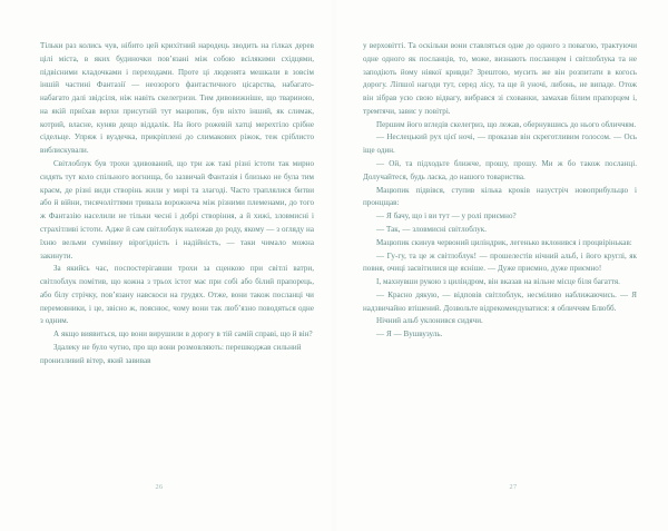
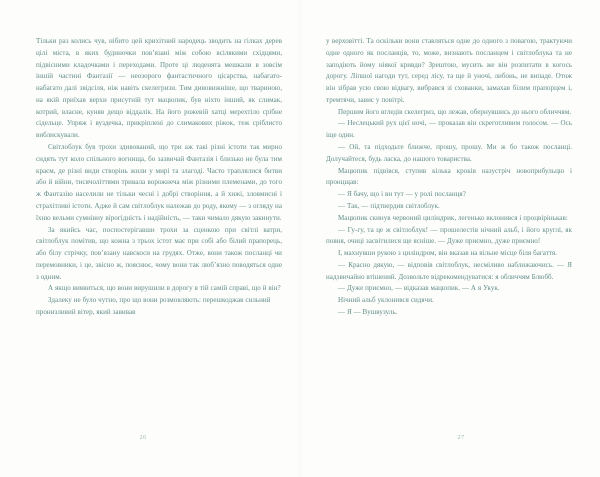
  Тільки раз колись чув, нібито цей крихітний народець зводить на гілках дерев цілі міста, в яких будиночки пов’язані між собою всілякими східцями, іншій частині Фантазії — неозорого фантастичного цісарства, набагато-набагато далі звідсіля, ніж навіть скелегризи. Тим дивовижніше, що твариною, на якій приїхав верхи присутній тут мацюпик, був ніхто інший, як слимак, котрий, власне, куняв дещо віддалік. На його рожевій хатці мерехтіло срібне сідельце. Упряж і вуздечка, прикріплені до слимакових ріжок, теж сріблисто виблискували.
- Світлоблук був трохи здивований, що три аж такі різні істоти так мирно сидять тут коло спільного вогнища, бо зазвичай Фантазія і близько не була тим краєм, де різні види створінь жили у мирі та злагоді. Часто траплялися битви або й війни, тисячоліттями тривала ворожнеча між різними племенами, до того ж Фантазію населили не тільки чесні і добрі створіння, а й хижі, зловмисні і страхітливі істоти. Адже й сам світлоблук належав до роду, якому — з огляду на їхню вельми сумнівну вірогідність і надійність, — таки чимало можна закинути.
+ Світлоблук був трохи здивований, що три аж такі різні істоти так мирно сидять тут коло спільного вогнища, бо зазвичай Фантазія і близько не була тим краєм, де різні види створінь жили у мирі та злагоді. Часто траплялися битви або й війни, тисячоліттями тривала ворожнеча між різними племенами, до того ж Фантазію населили не тільки чесні і добрі створіння, а й хижі, зловмисні і страхітливі істоти. Адже й сам світлоблук належав до роду, якому — з огляду на їхню вельми сумнівну вірогідність і надійність, — таки чимало дякую закинути.
  За якийсь час, поспостерігавши трохи за сценкою при світлі ватри, світлоблук помітив, що кожна з трьох істот має при собі або білий прапорець, або білу стрічку, пов’язану навскоси на грудях. Отже, вони також посланці чи перемовники, і це, звісно ж, пояснює, чому вони так люб’язно поводяться одне з одним.
  А якщо виявиться, що вони вирушили в дорогу в тій самій справі, що й він?
  Здалеку не було чутно, про що вони розмовляють: перешкоджав сильний пронизливий вітер, який завивав
  у верховітті. Та оскільки вони ставляться одне до одного з повагою, трактуючи одне одного як посланців, то, може, визнають посланцем і світлоблука та не дорогу. Ліпшої нагоди тут, серед лісу, та ще й уночі, либонь, не випаде. Отож він зібрав усю свою відвагу, вибрався зі схованки, замахав білим прапорцем і, тремтячи, завис у повітрі.
  Першим його вгледів скелегриз, що лежав, обернувшись до нього обличчям.
  — Неслецький рух цієї ночі, — проказав він скреготливим голосом. — Ось іще один.
  — Ой, та підходьте ближче, прошу, прошу. Ми ж бо також посланці. Долучайтеся, будь ласка, до нашого товариства.
  Мацюпик підвівся, ступив кілька кроків назустріч новоприбульцю і пронцщав:
- — Я бачу, що і ви тут — у ролі приємно?
+ — Я бачу, що і ви тут — у ролі посланця?
- — Так, — зловмисні світлоблук.
+ — Так, — підтвердив світлоблук.
  Мацюпик скинув червоний циліндрик, легенько вклонився і процвірінькав:
  — Гу-гу, та це ж світлоблук! — прошелестів нічний альб, і його круглі, як повня, очиці засвітилися ще ясніше. — Дуже приємно, дуже приємно!
  І, махнувши рукою з циліндром, він вказав на вільне місце біля багаття.
  — Красно дякую, — відповів світлоблук, несміливо наближаючись. — Я надзвичайно втішений. Дозвольте відрекомендуватися: я обличчям Блюбб.
+ — Дуже приємно, — відказав мацюпик. — А я Укук.
  Нічний альб уклонився сидячи.
  — Я — Вушвузуль.
